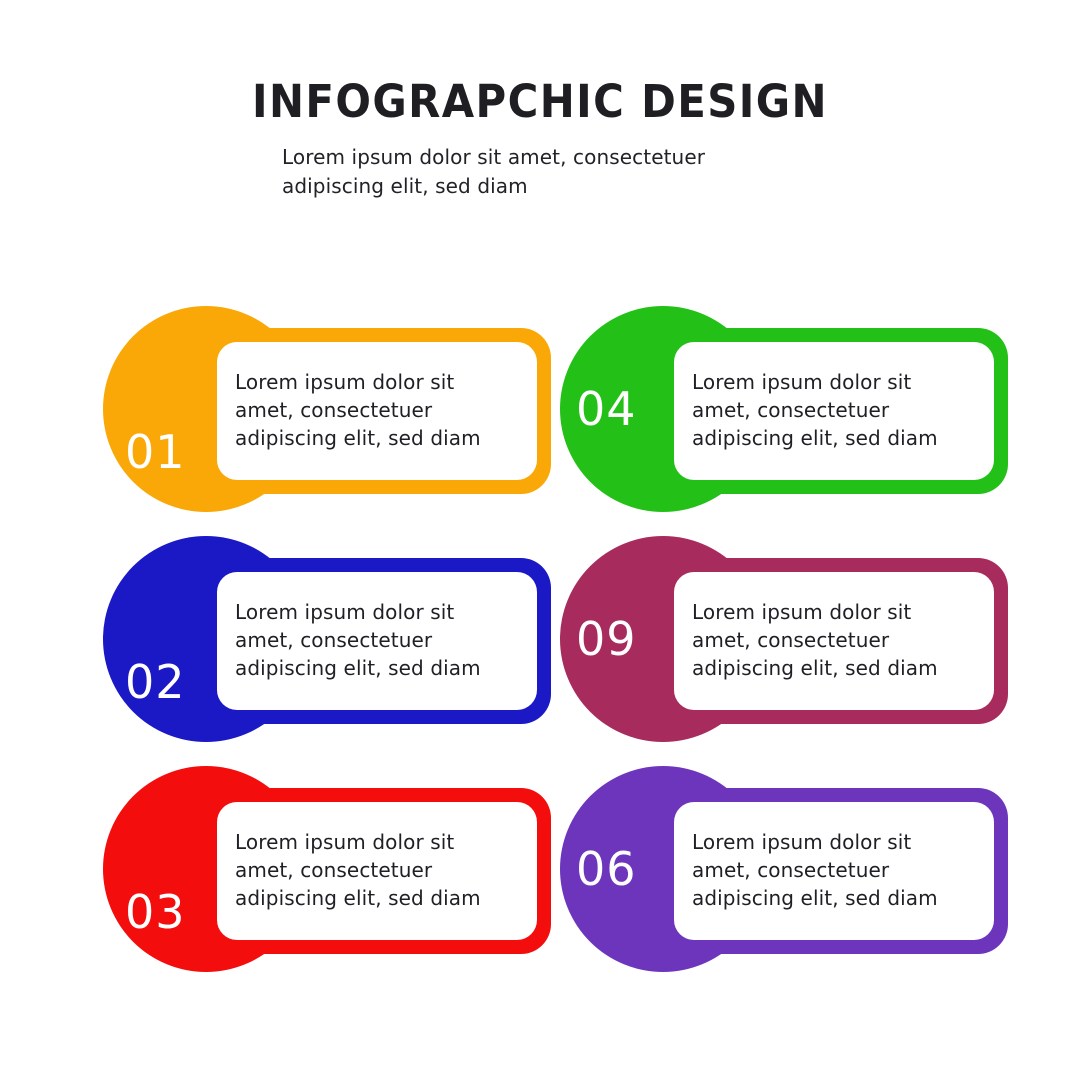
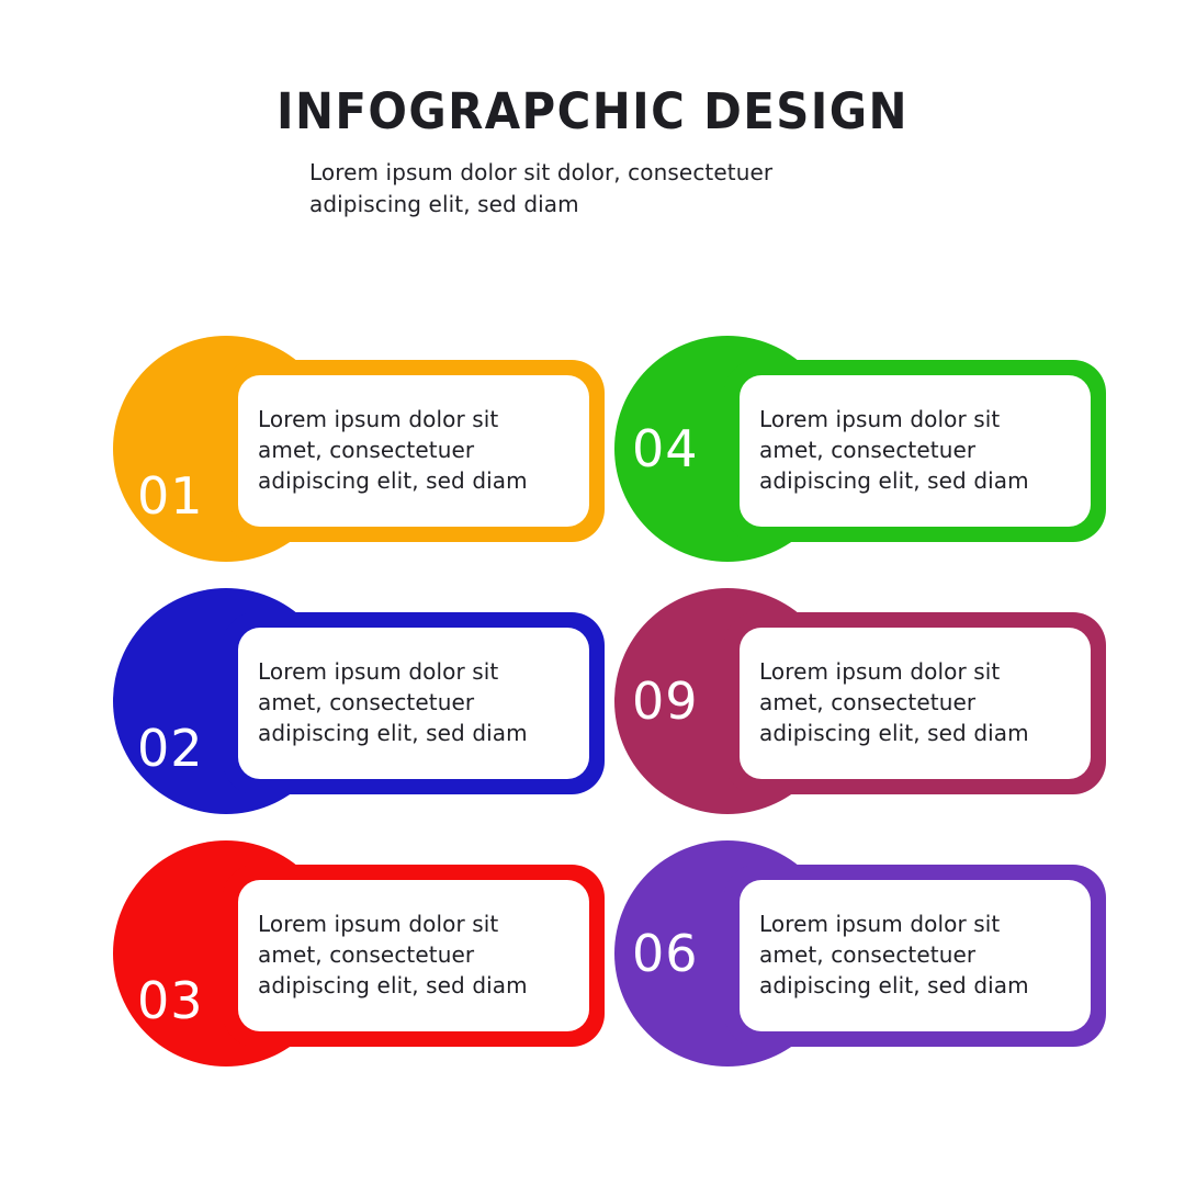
  INFOGRAPCHIC DESIGN
- Lorem ipsum dolor sit amet, consectetuer
+ Lorem ipsum dolor sit dolor, consectetuer
  adipiscing elit, sed diam
  Lorem ipsum dolor sit
  amet, consectetuer
  adipiscing elit, sed diam
  01
  Lorem ipsum dolor sit
  amet, consectetuer
  adipiscing elit, sed diam
  02
  Lorem ipsum dolor sit
  amet, consectetuer
  adipiscing elit, sed diam
  03
  Lorem ipsum dolor sit
  amet, consectetuer
  adipiscing elit, sed diam
  04
  Lorem ipsum dolor sit
  amet, consectetuer
  adipiscing elit, sed diam
  09
  Lorem ipsum dolor sit
  amet, consectetuer
  adipiscing elit, sed diam
  06
